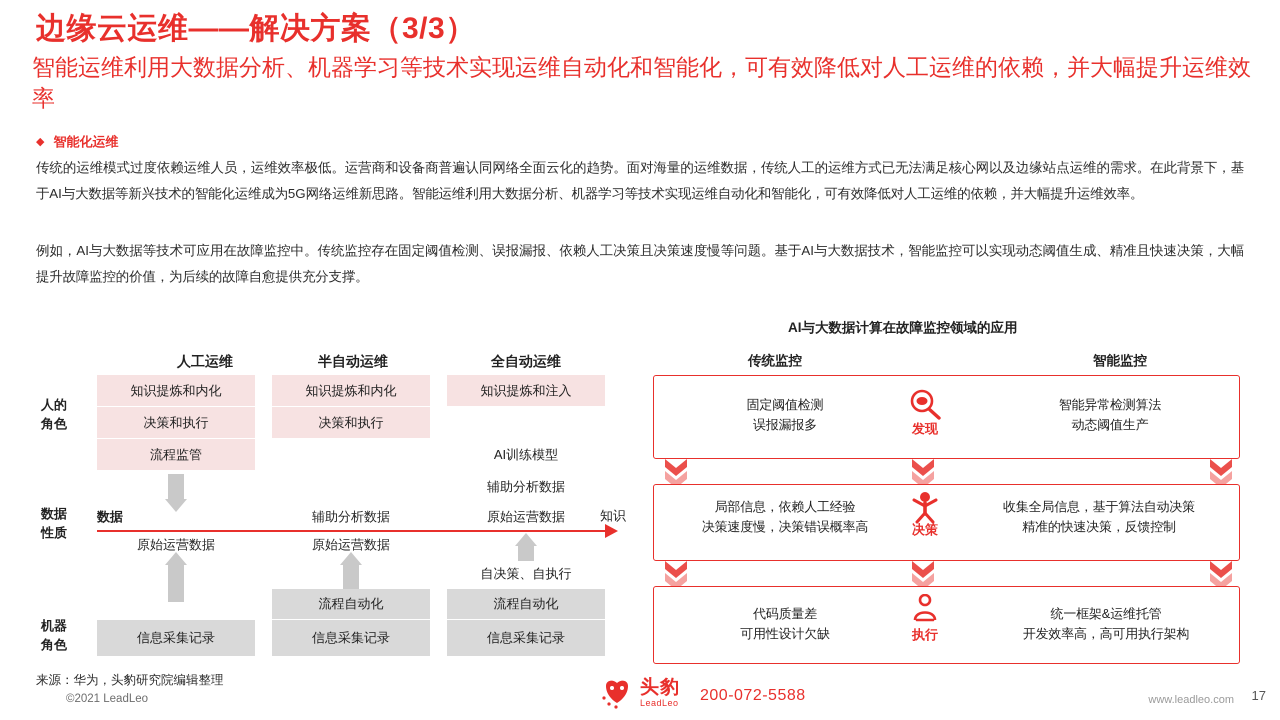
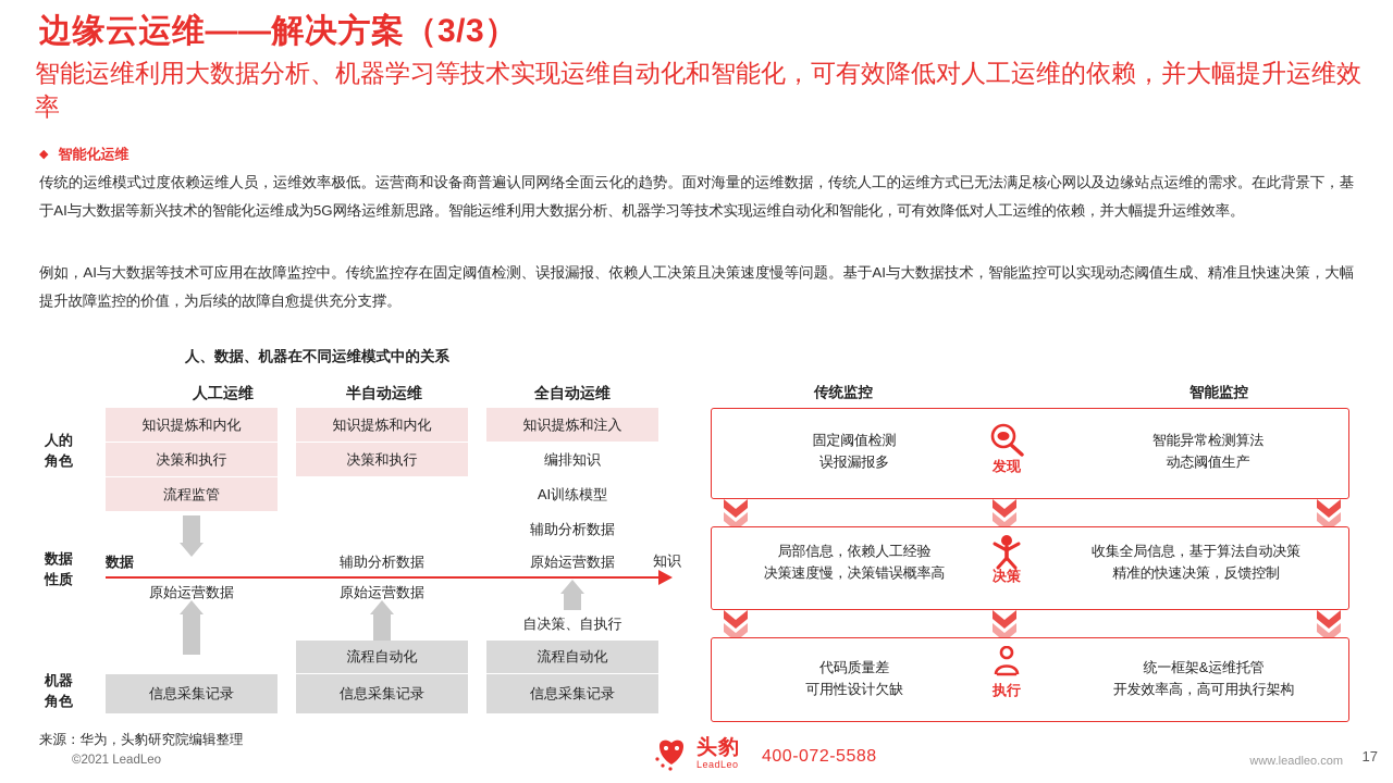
  边缘云运维——解决方案（3/3）
  智能运维利用大数据分析、机器学习等技术实现运维自动化和智能化，可有效降低对人工运维的依赖，并大幅提升运维效率
  ◆
  智能化运维
  传统的运维模式过度依赖运维人员，运维效率极低。运营商和设备商普遍认同网络全面云化的趋势。面对海量的运维数据，传统人工的运维方式已无法满足核心网以及边缘站点运维的需求。在此背景下，基于AI与大数据等新兴技术的智能化运维成为5G网络运维新思路。智能运维利用大数据分析、机器学习等技术实现运维自动化和智能化，可有效降低对人工运维的依赖，并大幅提升运维效率。
  例如，AI与大数据等技术可应用在故障监控中。传统监控存在固定阈值检测、误报漏报、依赖人工决策且决策速度慢等问题。基于AI与大数据技术，智能监控可以实现动态阈值生成、精准且快速决策，大幅提升故障监控的价值，为后续的故障自愈提供充分支撑。
+ 人、数据、机器在不同运维模式中的关系
  人工运维
  半自动运维
  全自动运维
  人的
  角色
  数据
  性质
  机器
  角色
  知识提炼和内化
  决策和执行
  流程监管
  知识提炼和内化
  决策和执行
  知识提炼和注入
+ 编排知识
  AI训练模型
  辅助分析数据
  数据
  辅助分析数据
  原始运营数据
  知识
  原始运营数据
  原始运营数据
  自决策、自执行
  流程自动化
  信息采集记录
  流程自动化
  信息采集记录
  信息采集记录
- AI与大数据计算在故障监控领域的应用
  传统监控
  智能监控
  固定阈值检测
  误报漏报多
  智能异常检测算法
  动态阈值生产
  发现
  局部信息，依赖人工经验
  决策速度慢，决策错误概率高
  收集全局信息，基于算法自动决策
  精准的快速决策，反馈控制
  决策
  代码质量差
  可用性设计欠缺
  统一框架&运维托管
  开发效率高，高可用执行架构
  执行
  来源：华为，头豹研究院编辑整理
  ©2021 LeadLeo
  头豹
  LeadLeo
- 200-072-5588
+ 400-072-5588
  www.leadleo.com
  17
